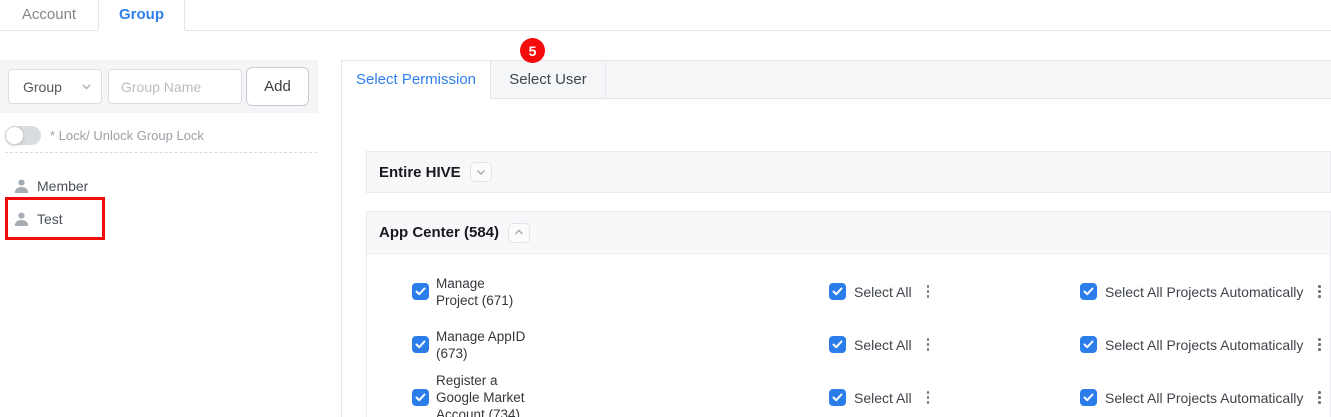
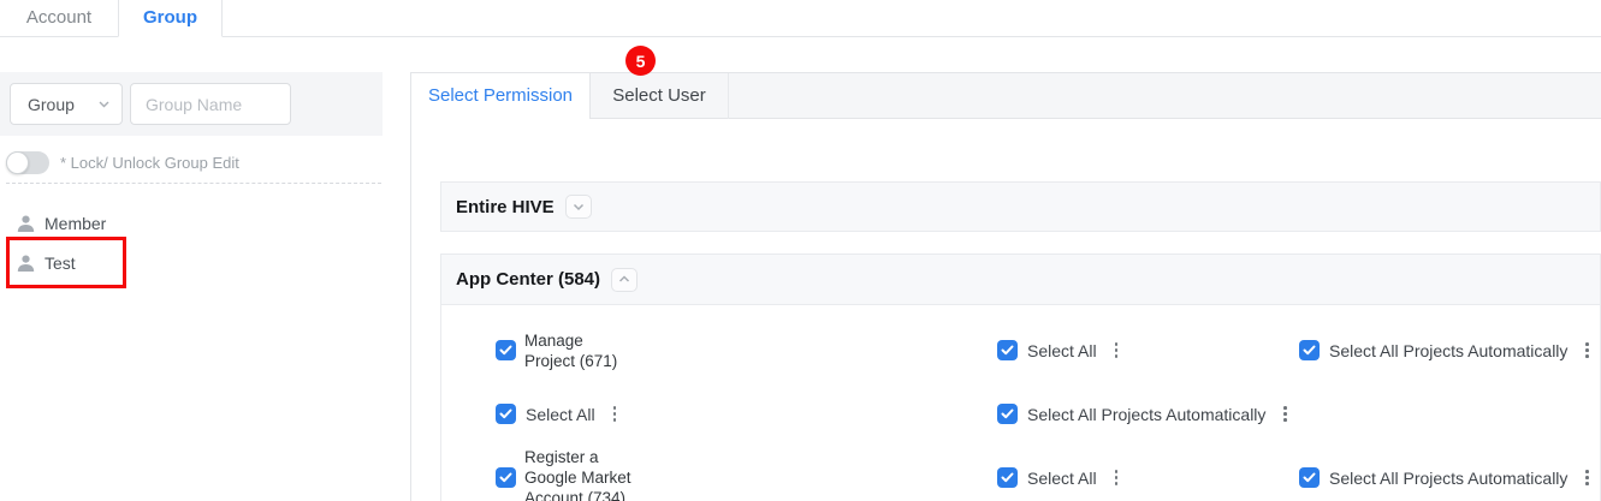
  Account
  Group
  Group
  Group Name
- Add
- * Lock/ Unlock Group Lock
+ * Lock/ Unlock Group Edit
  Member
  Test
  5
  Select Permission
  Select User
  Entire HIVE
  App Center (584)
  Manage
  Project (671)
  Select All
  Select All Projects Automatically
- Manage AppID
- (673)
  Select All
  Select All Projects Automatically
  Register a
  Google Market
  Account (734)
  Select All
  Select All Projects Automatically
